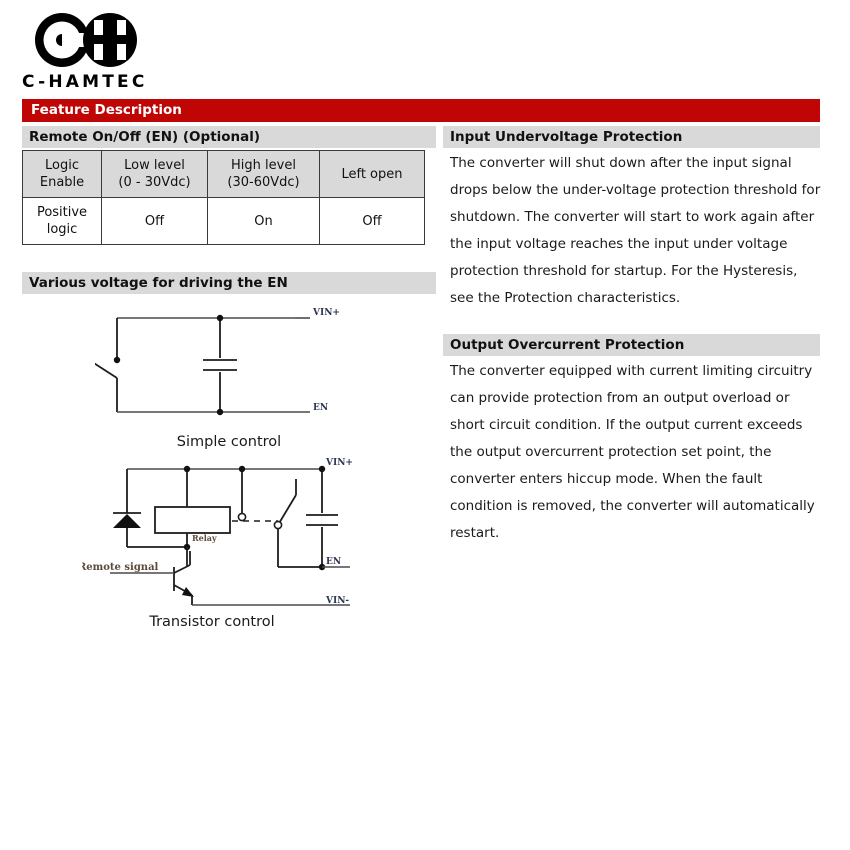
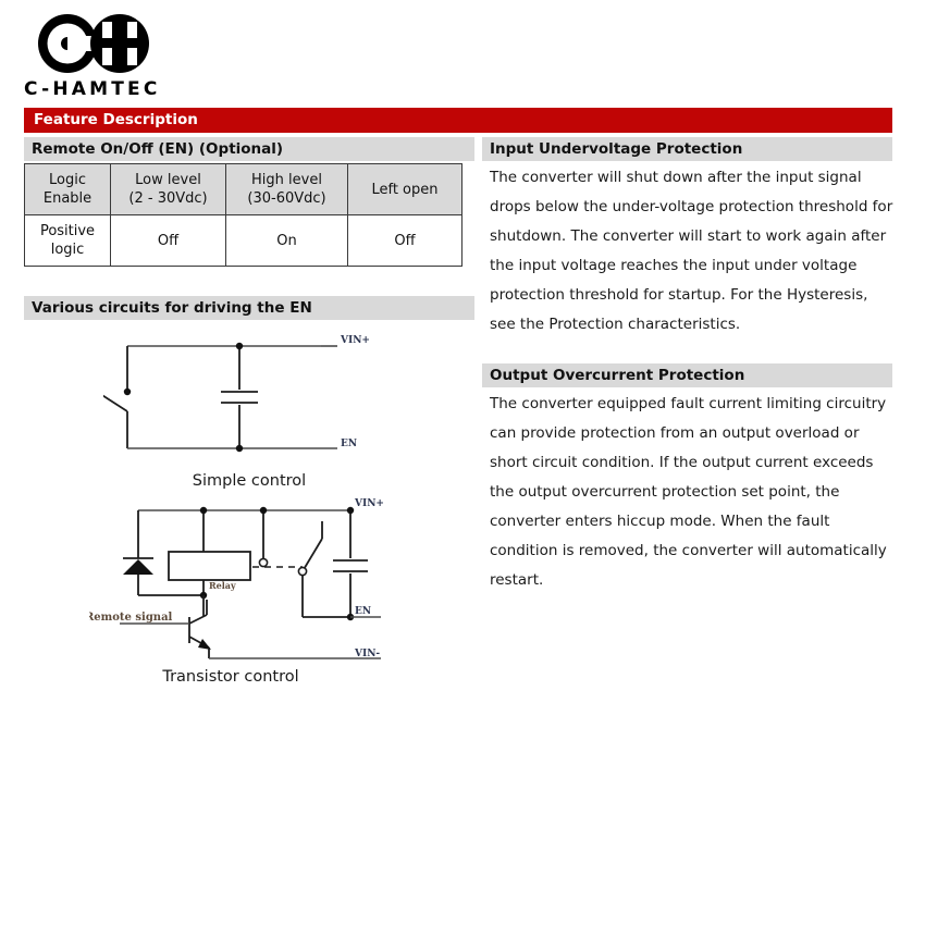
  C-HAMTEC
  Feature Description
  Remote On/Off (EN) (Optional)
- Logic Enable	Low level (0 - 30Vdc)	High level (30-60Vdc)	Left open
+ Logic Enable	Low level (2 - 30Vdc)	High level (30-60Vdc)	Left open
  Positive logic	Off	On	Off
- Various voltage for driving the EN
+ Various circuits for driving the EN
  VIN+
  EN
  Simple control
  Relay
  Remote signal
  VIN+
  EN
  VIN-
  Transistor control
  Input Undervoltage Protection
  The converter will shut down after the input signal drops below the under-voltage protection threshold for shutdown. The converter will start to work again after the input voltage reaches the input under voltage protection threshold for startup. For the Hysteresis, see the Protection characteristics.
  Output Overcurrent Protection
- The converter equipped with current limiting circuitry can provide protection from an output overload or short circuit condition. If the output current exceeds the output overcurrent protection set point, the converter enters hiccup mode. When the fault condition is removed, the converter will automatically restart.
+ The converter equipped fault current limiting circuitry can provide protection from an output overload or short circuit condition. If the output current exceeds the output overcurrent protection set point, the converter enters hiccup mode. When the fault condition is removed, the converter will automatically restart.
